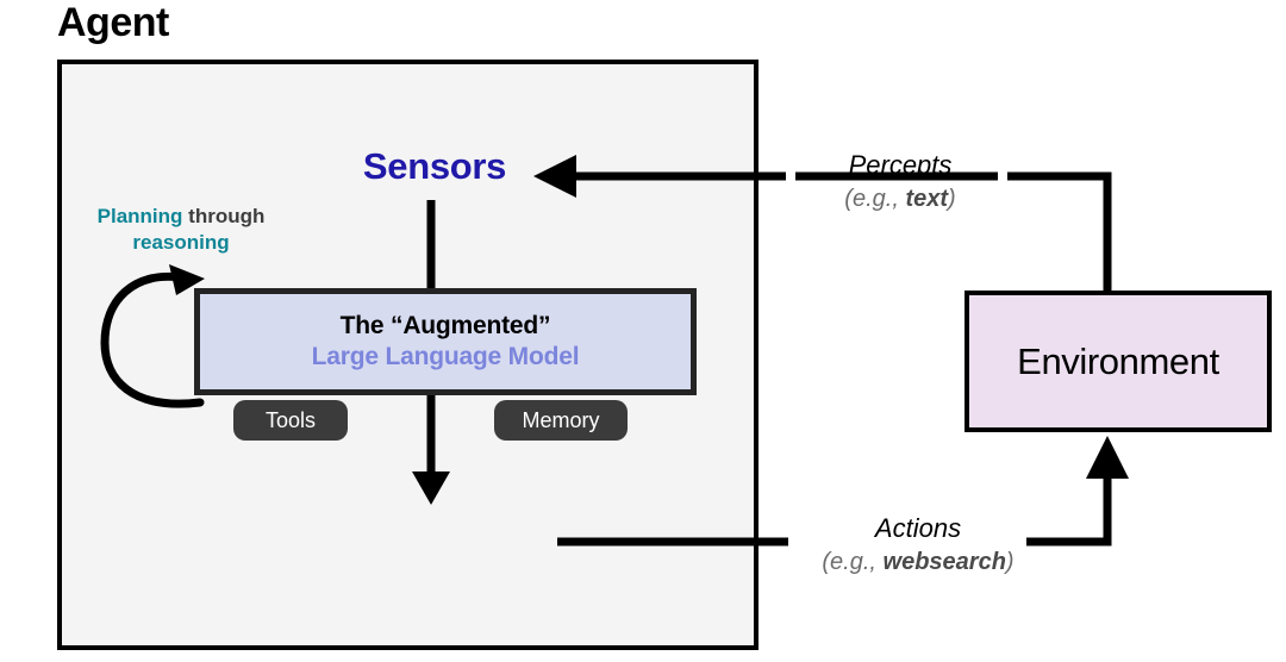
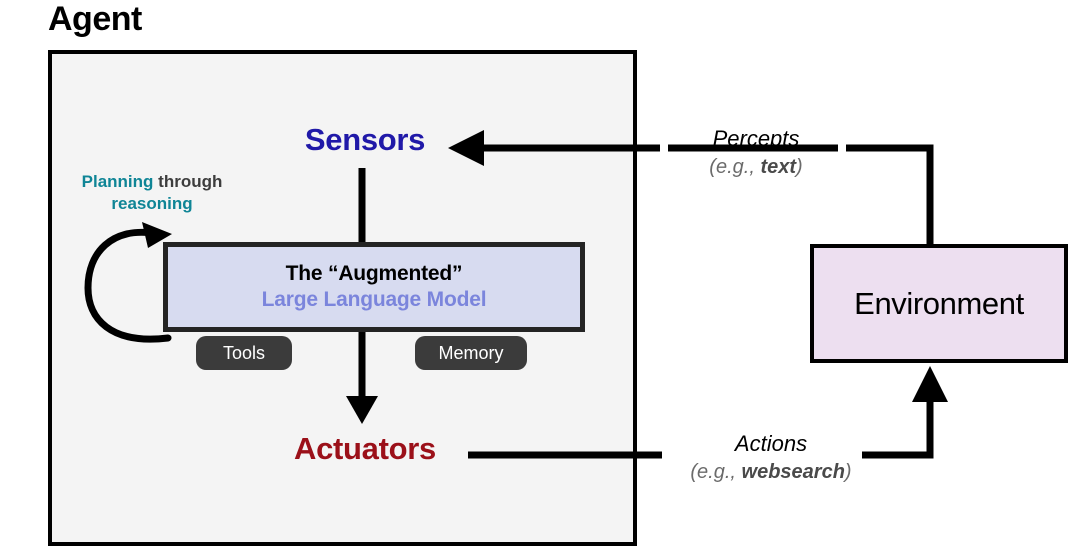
  Agent
  Sensors
+ Actuators
  Planning through
  reasoning
  Tools
  Memory
  The “Augmented”
  Large Language Model
  Environment
  Percepts
  (e.g., text)
  Actions
  (e.g., websearch)
